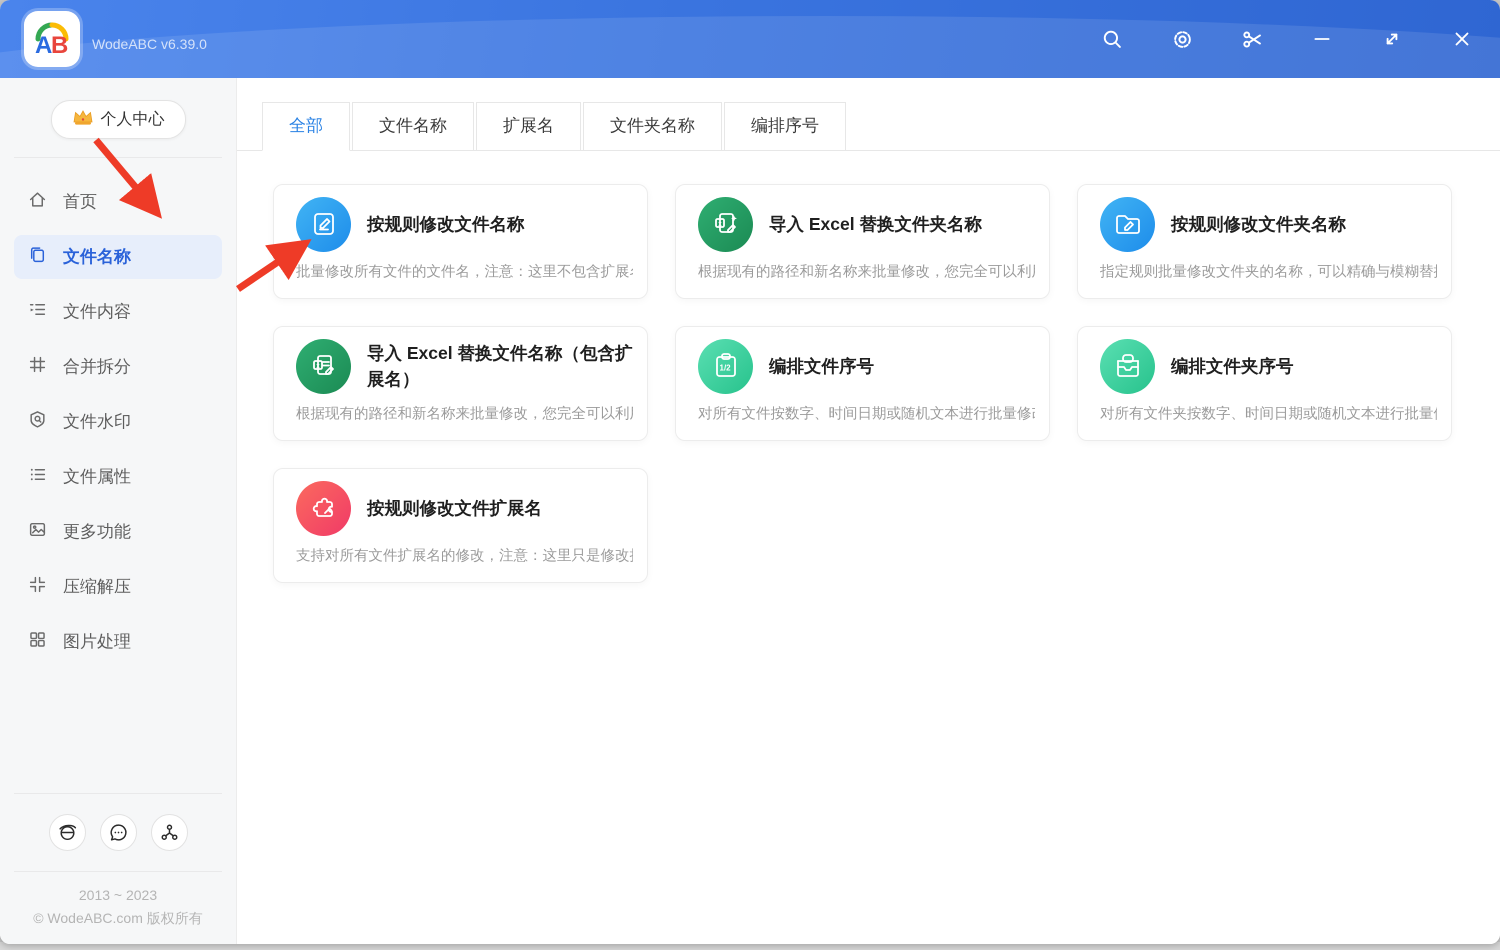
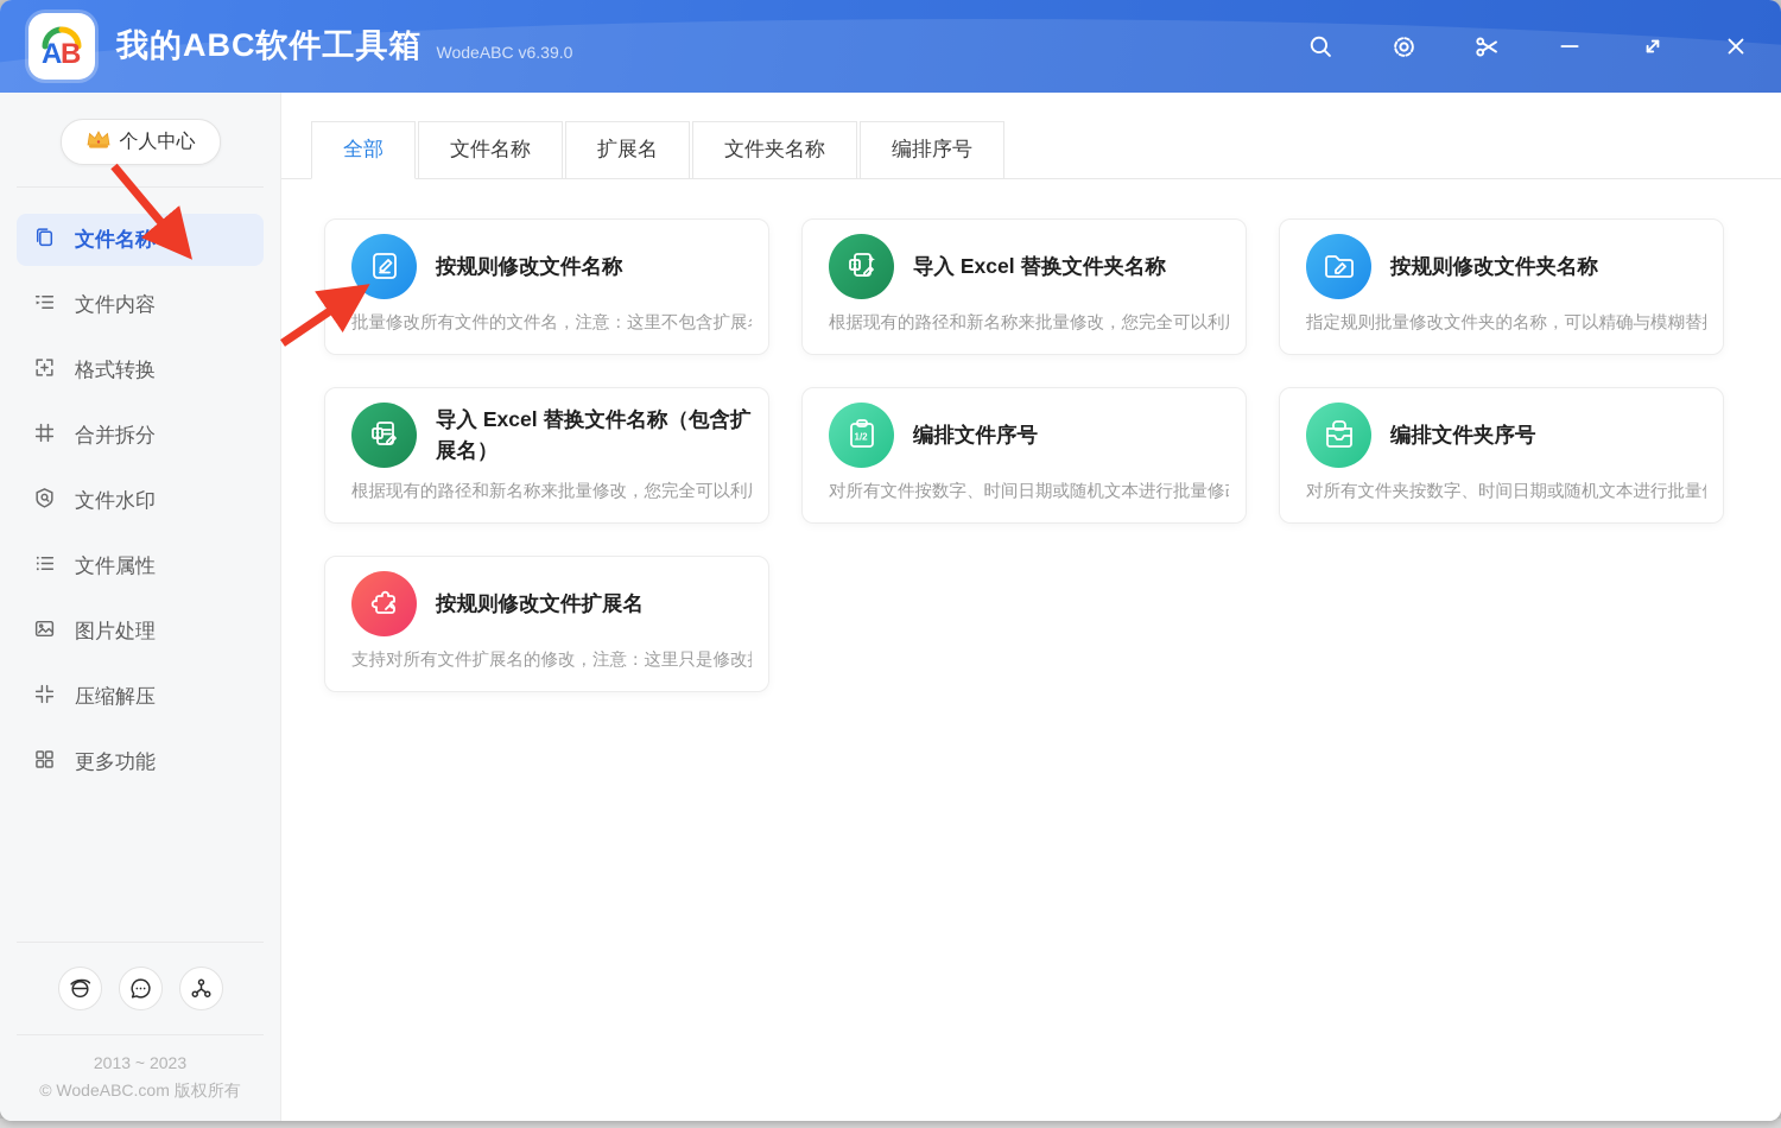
  A
  B
+ 我的ABC软件工具箱
  WodeABC v6.39.0
  个人中心
- 首页
  文件名称
  文件内容
+ 格式转换
  合并拆分
  文件水印
  文件属性
- 更多功能
+ 图片处理
  压缩解压
- 图片处理
+ 更多功能
  2013 ~ 2023
  © WodeABC.com 版权所有
  全部
  文件名称
  扩展名
  文件夹名称
  编排序号
  按规则修改文件名称
  批量修改所有文件的文件名，注意：这里不包含扩展
  导入 Excel 替换文件夹名称
  根据现有的路径和新名称来批量修改，您完全可以利
  按规则修改文件夹名称
  指定规则批量修改文件夹的名称，可以精确与模糊替
  导入 Excel 替换文件名称（包含扩展名）
  根据现有的路径和新名称来批量修改，您完全可以利
  1/2
  编排文件序号
  对所有文件按数字、时间日期或随机文本进行批量修
  编排文件夹序号
  对所有文件夹按数字、时间日期或随机文本进行批量
  按规则修改文件扩展名
  支持对所有文件扩展名的修改，注意：这里只是修改
